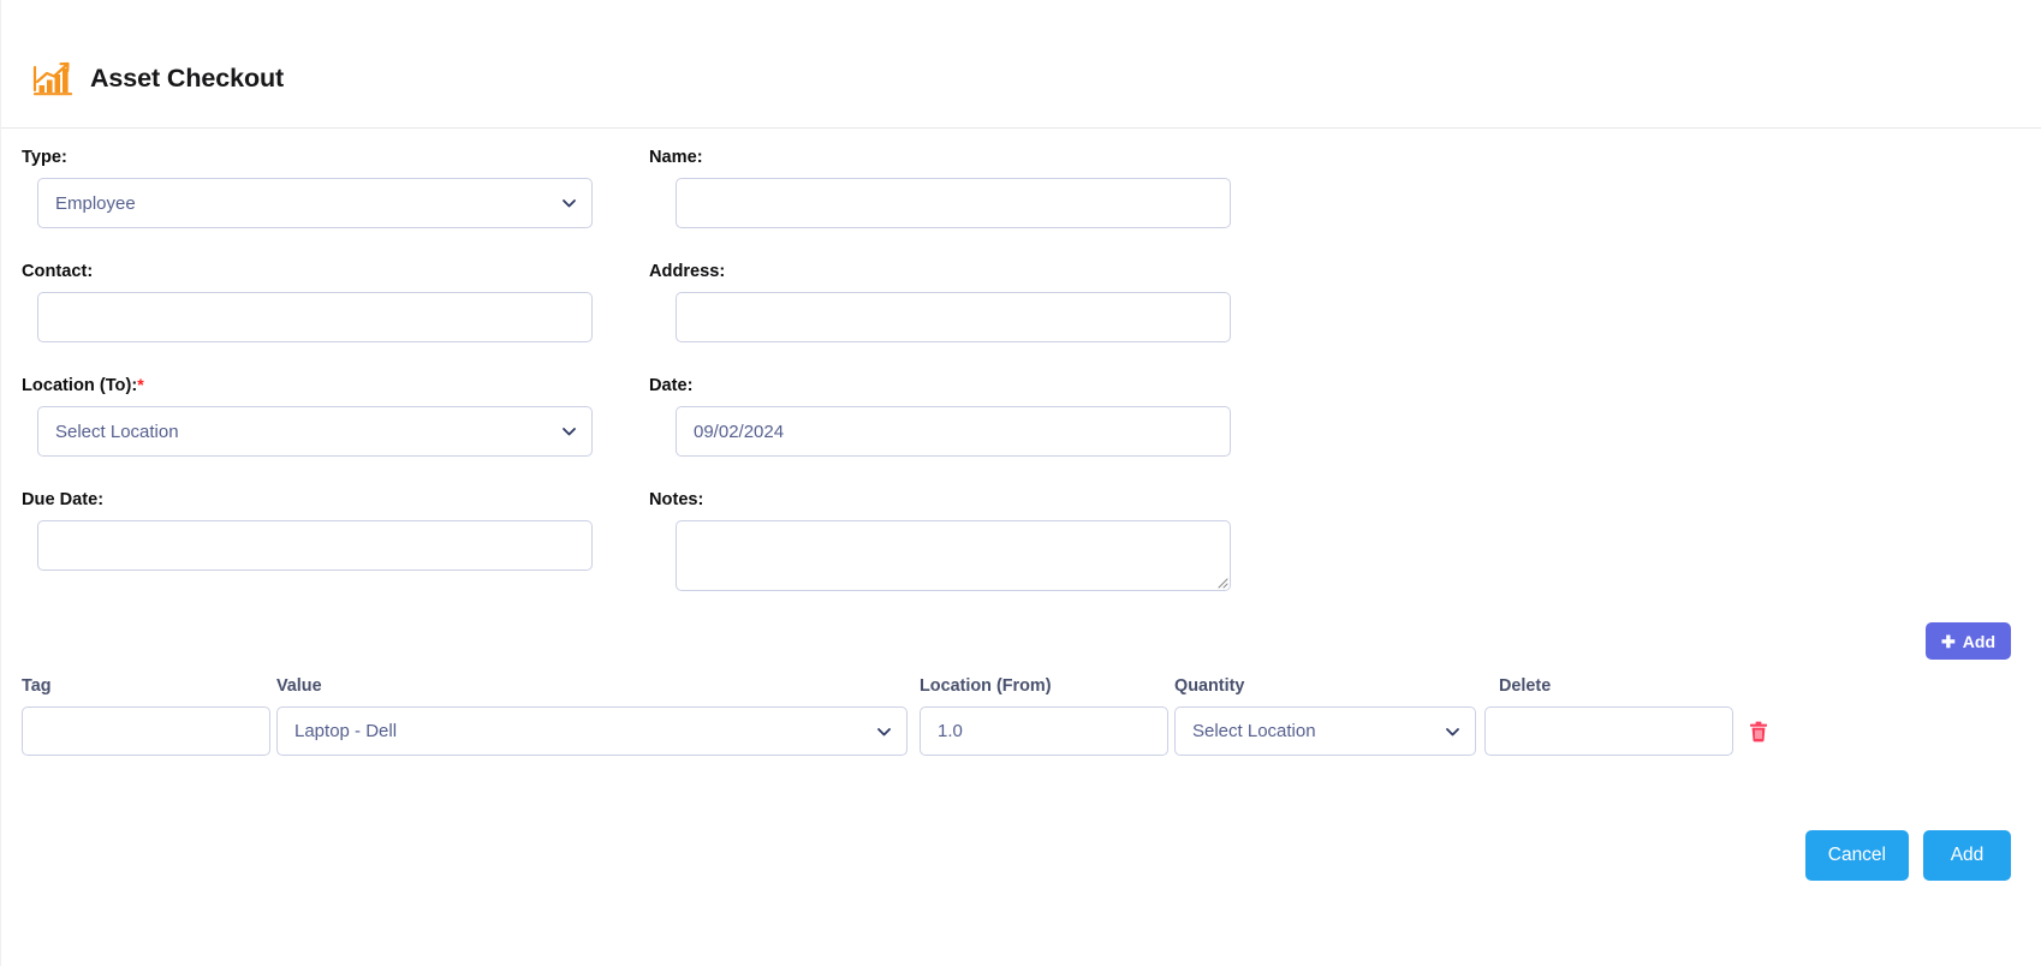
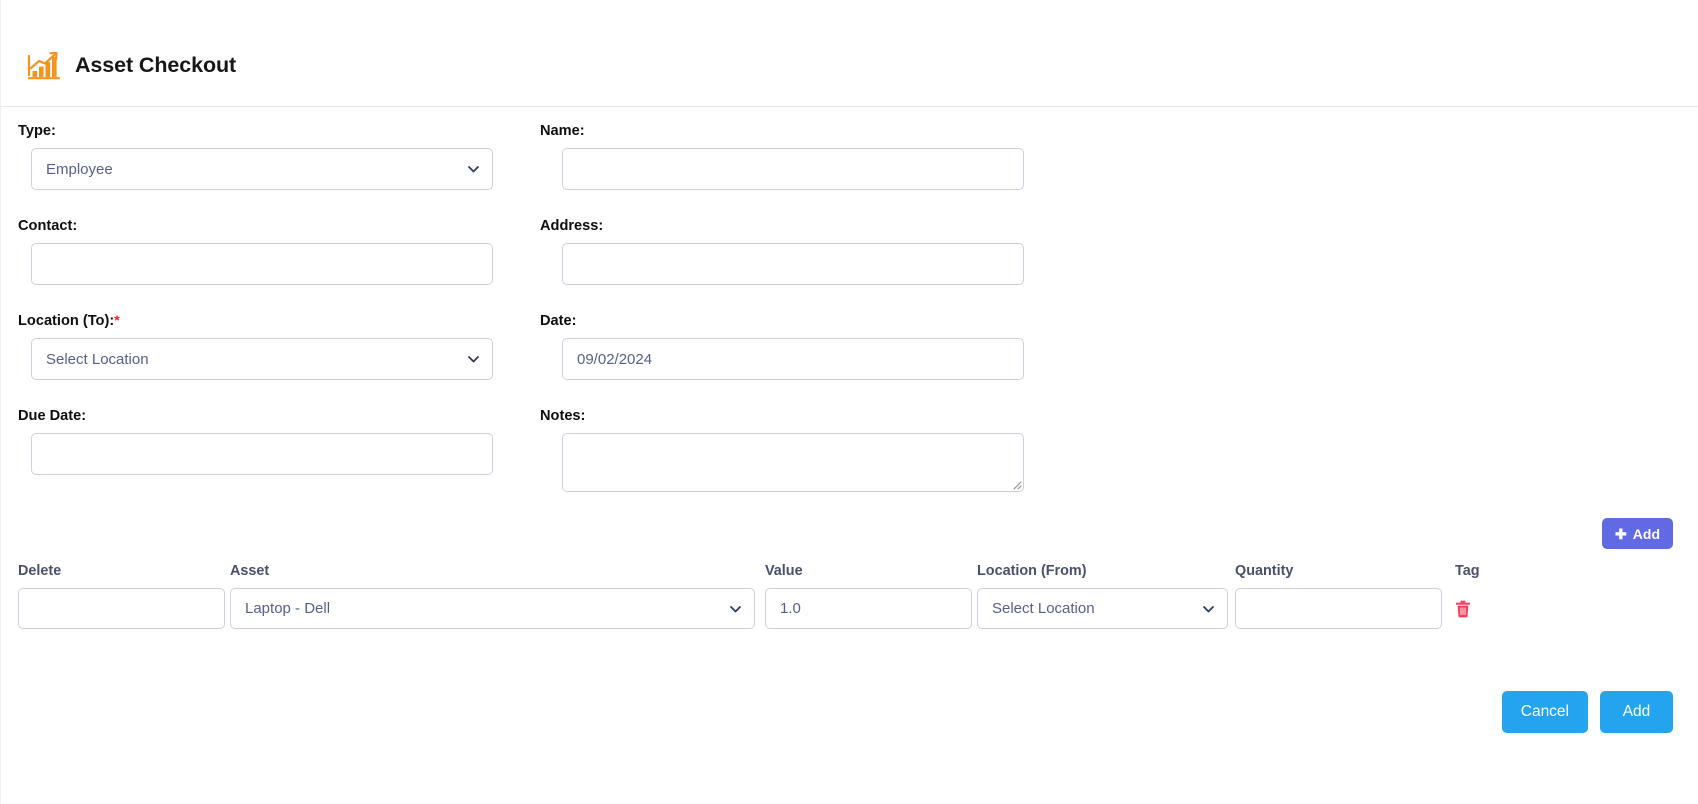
  Asset Checkout
  Type:
  Employee
  Name:
  Contact:
  Address:
  Location (To):*
  Select Location
  Date:
  09/02/2024
  Due Date:
  Notes:
  ✚
  Add
- Tag
+ Delete
+ Asset
  Value
  Location (From)
  Quantity
- Delete
+ Tag
  Laptop - Dell
  1.0
  Select Location
  Cancel
  Add
